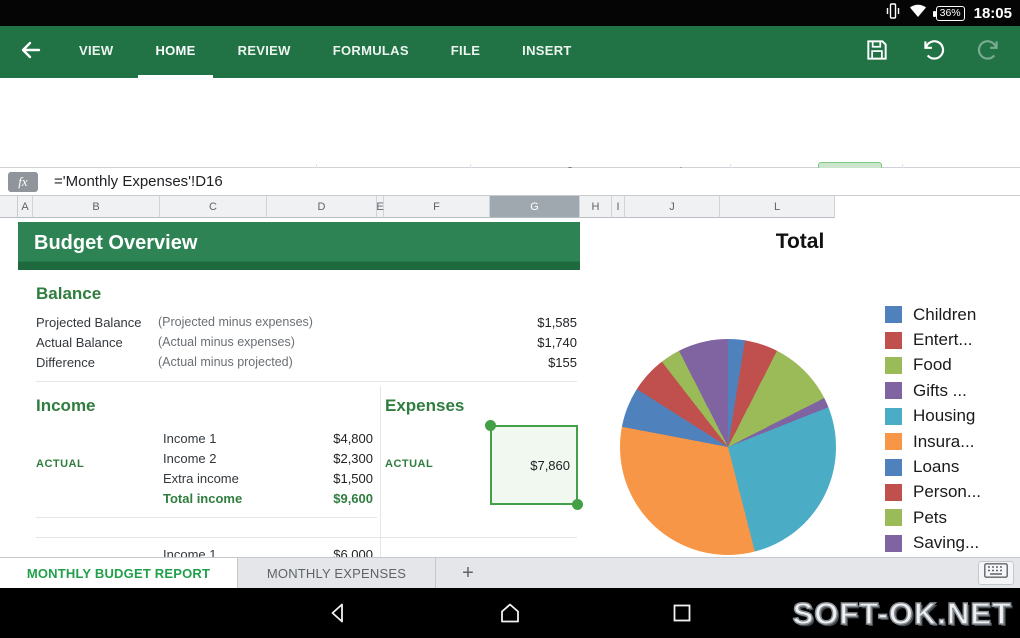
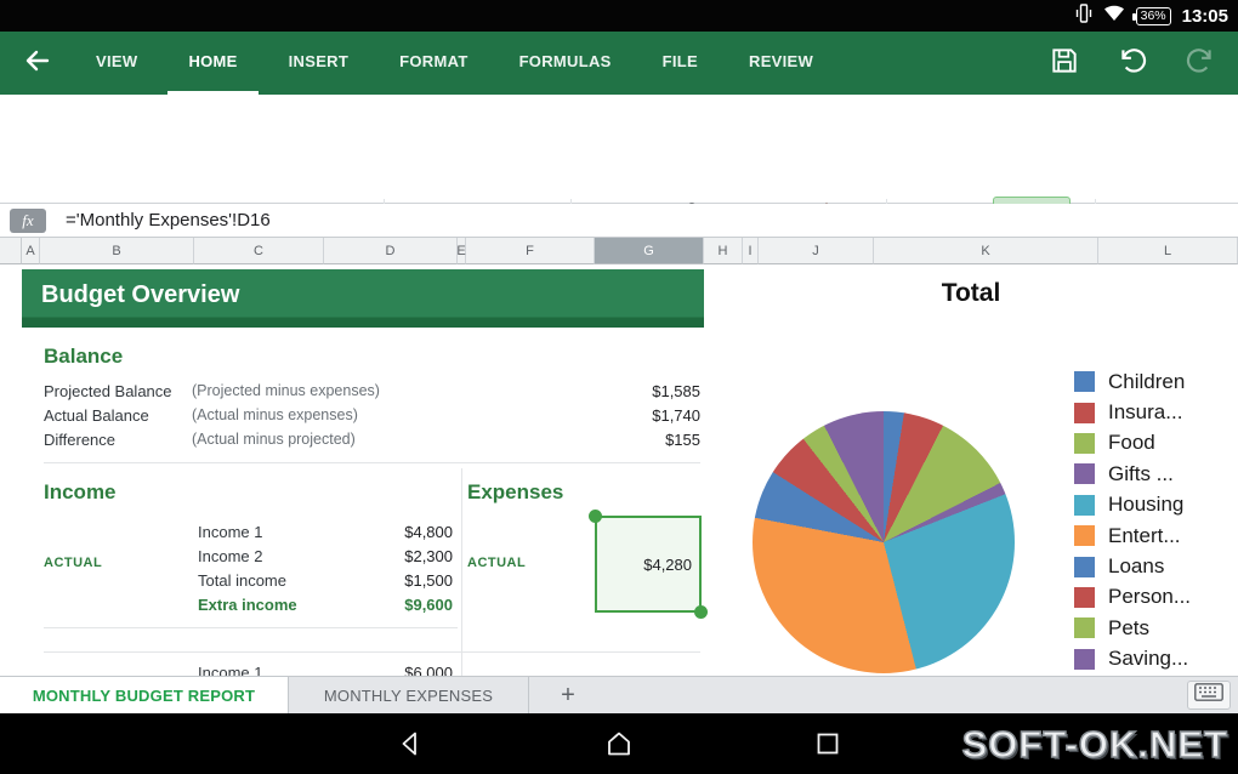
  36%
- 18:05
+ 13:05
  VIEW
  HOME
- REVIEW
+ INSERT
+ FORMAT
  FORMULAS
  FILE
- INSERT
+ REVIEW
  fx
  ='Monthly Expenses'!D16
  A
  B
  C
  D
  E
  F
  G
  H
  I
  J
+ K
  L
  Budget Overview
  Balance
  Projected Balance
  (Projected minus expenses)
  $1,585
  Actual Balance
  (Actual minus expenses)
  $1,740
  Difference
  (Actual minus projected)
  $155
  Income
  Expenses
  ACTUAL
  Income 1
  $4,800
  Income 2
  $2,300
- Extra income
+ Total income
  $1,500
- Total income
+ Extra income
  $9,600
  ACTUAL
- $7,860
+ $4,280
  Income 1
  $6,000
  Total
  Children
- Entert...
+ Insura...
  Food
  Gifts ...
  Housing
- Insura...
+ Entert...
  Loans
  Person...
  Pets
  Saving...
  MONTHLY BUDGET REPORT
  MONTHLY EXPENSES
  +
  SOFT-OK.NET
